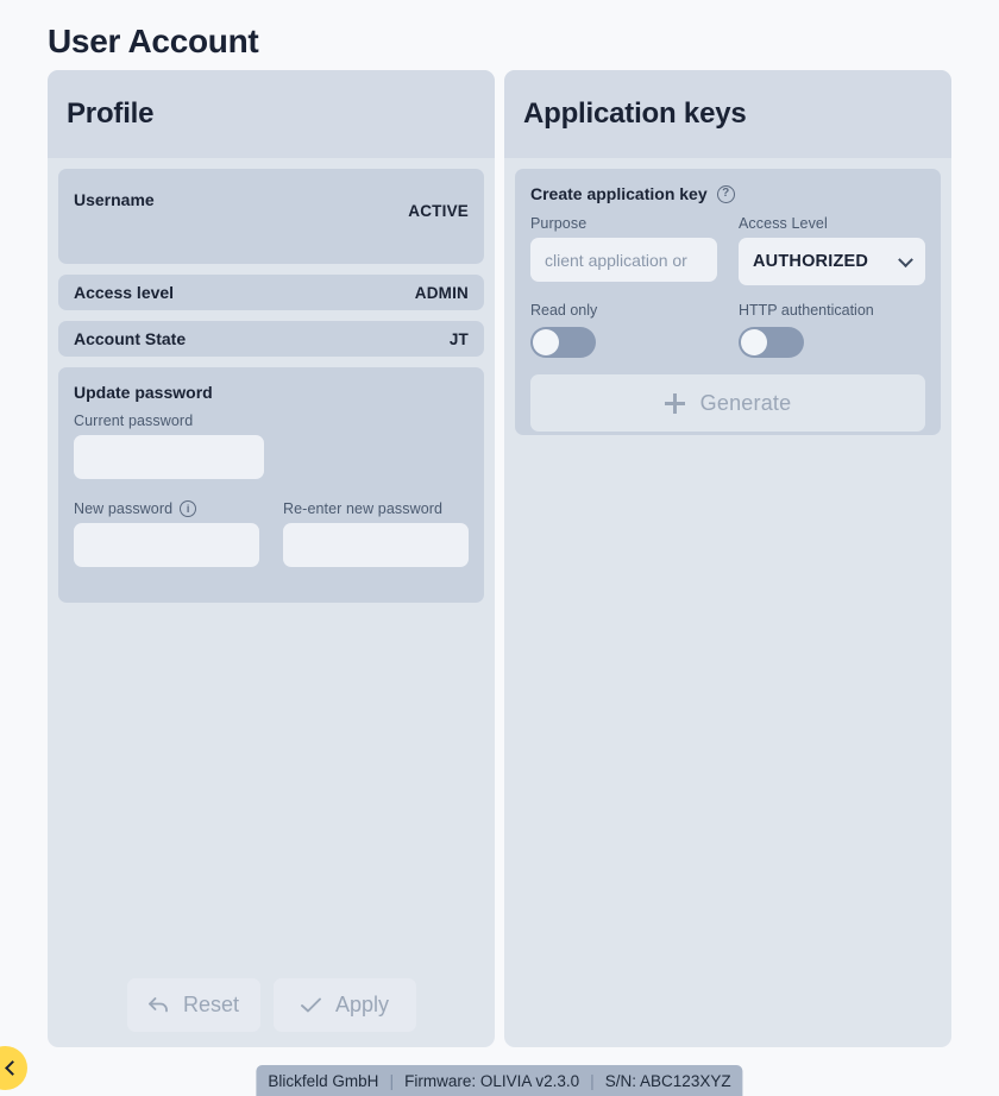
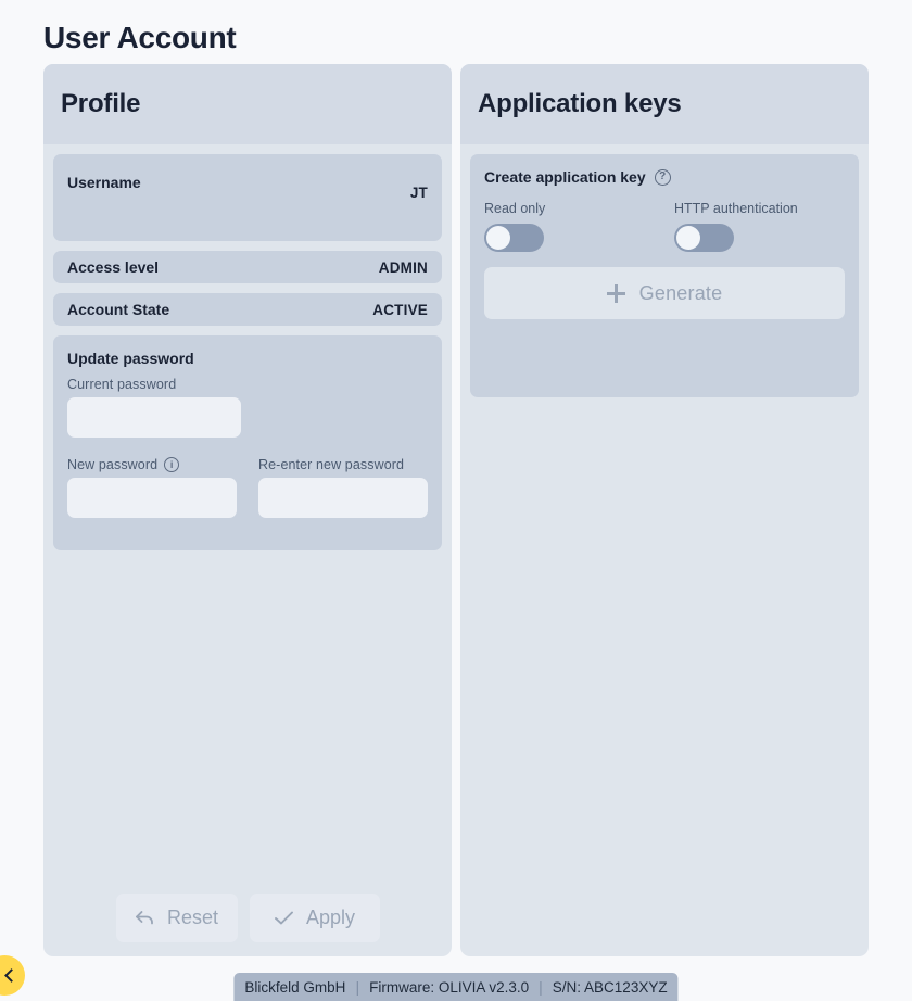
  User Account
  Profile
  Username
- ACTIVE
+ JT
  Access level
  ADMIN
  Account State
- JT
+ ACTIVE
  Update password
  Current password
  New password
  i
  Re-enter new password
  Reset
  Apply
  Application keys
  Create application key
  ?
- Purpose
- client application or
- Access Level
- AUTHORIZED
  Read only
  HTTP authentication
  Generate
  Blickfeld GmbH
  |
  Firmware: OLIVIA v2.3.0
  |
  S/N: ABC123XYZ
